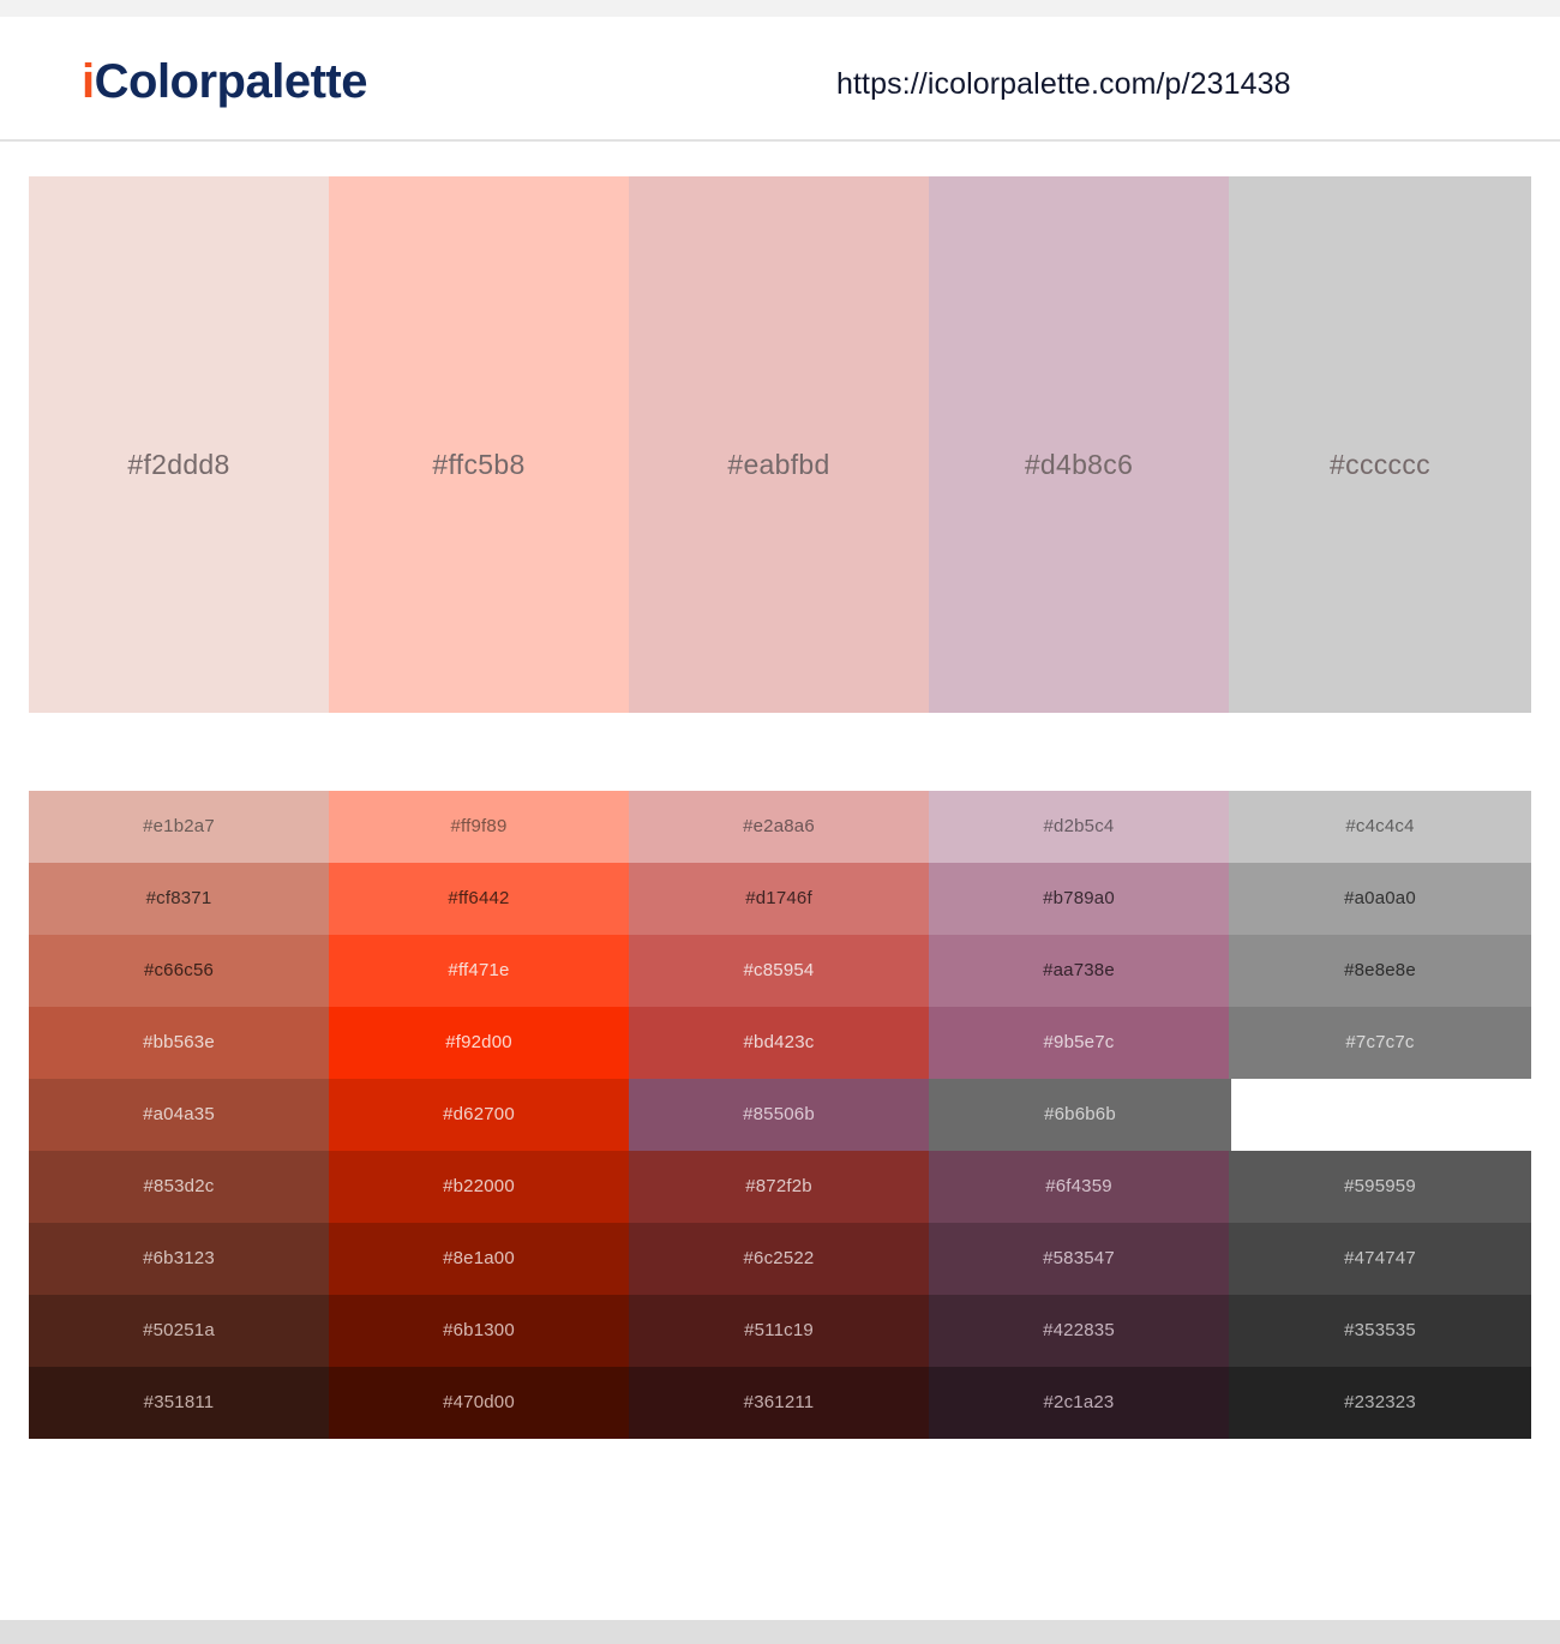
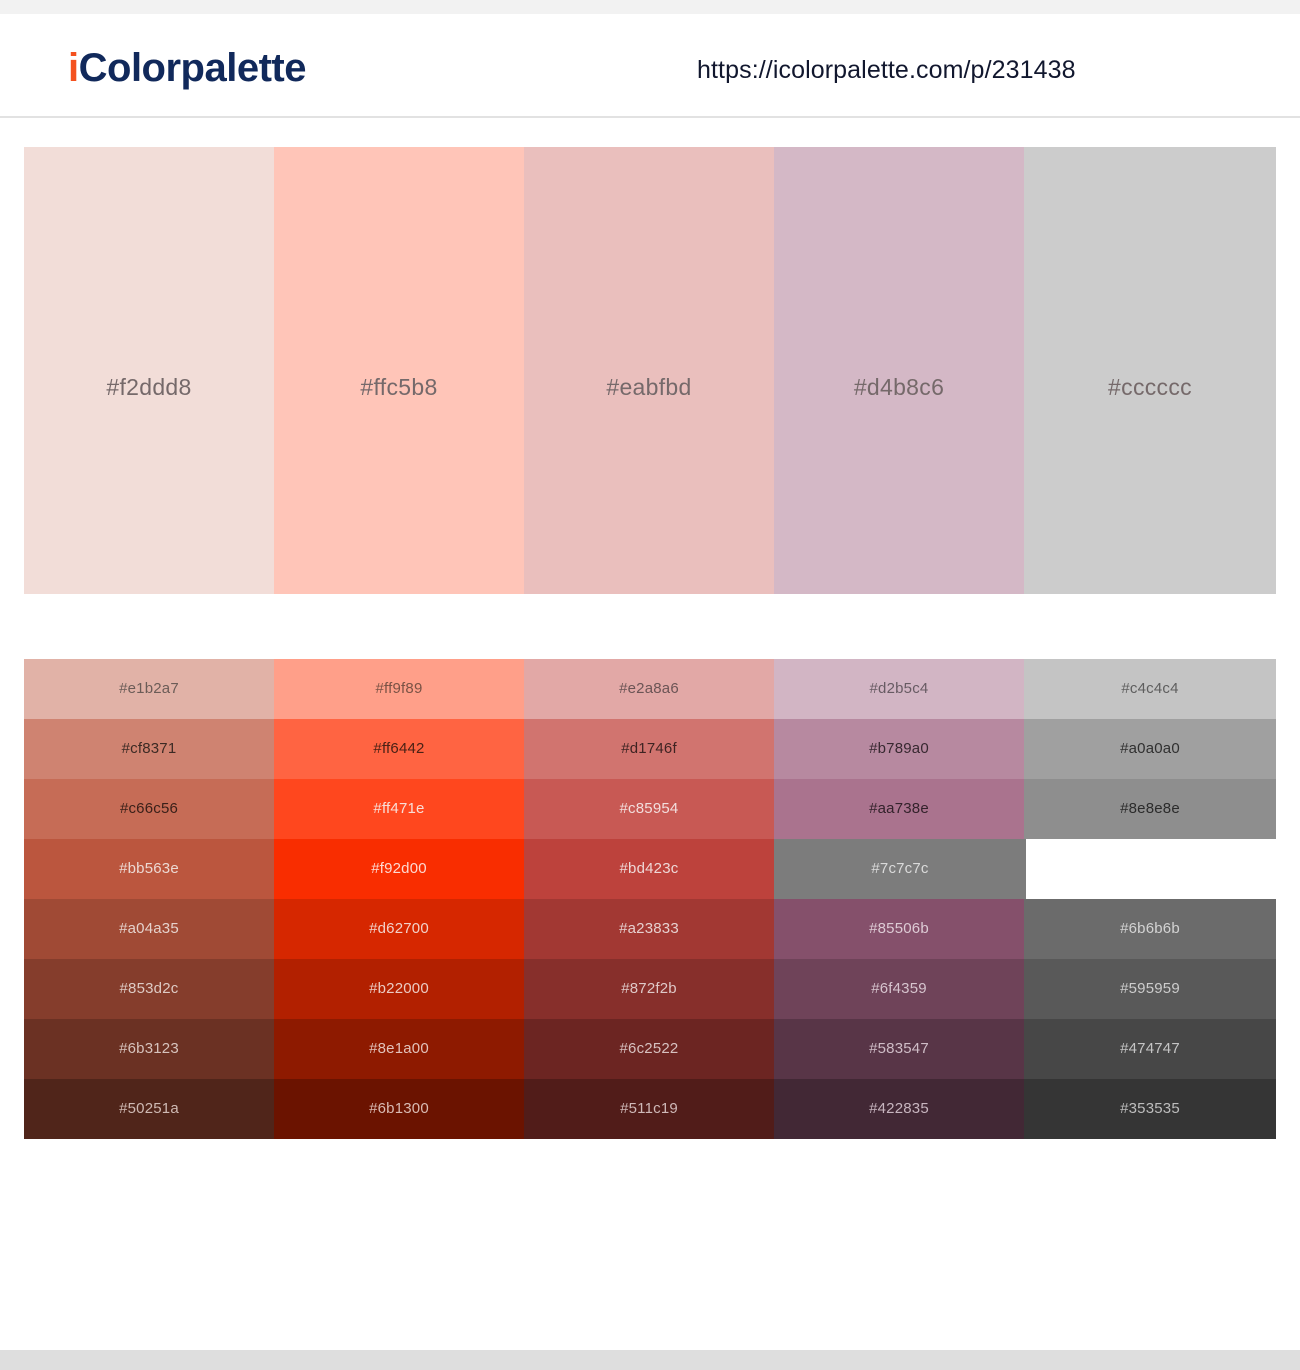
  iColorpalette
  https://icolorpalette.com/p/231438
  #f2ddd8
  #ffc5b8
  #eabfbd
  #d4b8c6
  #cccccc
  #e1b2a7
  #ff9f89
  #e2a8a6
  #d2b5c4
  #c4c4c4
  #cf8371
  #ff6442
  #d1746f
  #b789a0
  #a0a0a0
  #c66c56
  #ff471e
  #c85954
  #aa738e
  #8e8e8e
  #bb563e
  #f92d00
  #bd423c
- #9b5e7c
  #7c7c7c
  #a04a35
  #d62700
+ #a23833
  #85506b
  #6b6b6b
  #853d2c
  #b22000
  #872f2b
  #6f4359
  #595959
  #6b3123
  #8e1a00
  #6c2522
  #583547
  #474747
  #50251a
  #6b1300
  #511c19
  #422835
  #353535
- #351811
- #470d00
- #361211
- #2c1a23
- #232323
